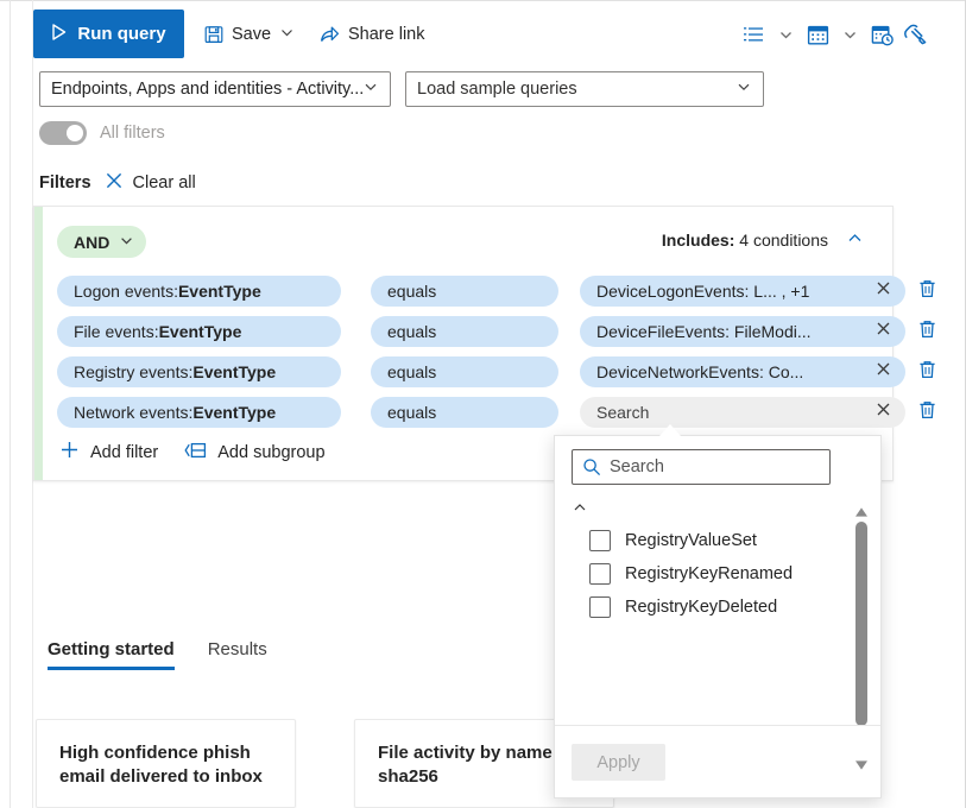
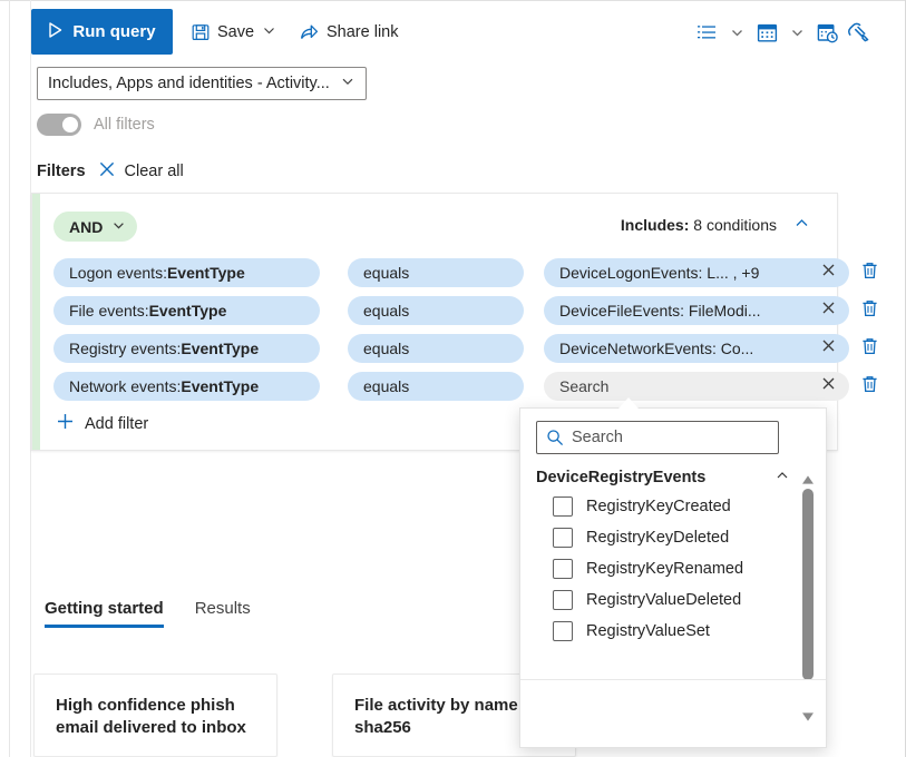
  Run query
  Save
  Share link
- Endpoints, Apps and identities - Activity...
+ Includes, Apps and identities - Activity...
- Load sample queries
  All filters
  Filters
  Clear all
  AND
- Includes: 4 conditions
+ Includes: 8 conditions
  Logon events:
  EventType
  equals
- DeviceLogonEvents: L... , +1
+ DeviceLogonEvents: L... , +9
  File events:
  EventType
  equals
  DeviceFileEvents: FileModi...
  Registry events:
  EventType
  equals
  DeviceNetworkEvents: Co...
  Network events:
  EventType
  equals
  Search
  Add filter
- Add subgroup
  Getting started
  Results
  High confidence phish email delivered to inbox
  File activity by name sha256
  Search
+ DeviceRegistryEvents
+ RegistryKeyCreated
- RegistryValueSet
+ RegistryKeyDeleted
  RegistryKeyRenamed
+ RegistryValueDeleted
- RegistryKeyDeleted
+ RegistryValueSet
- Apply
